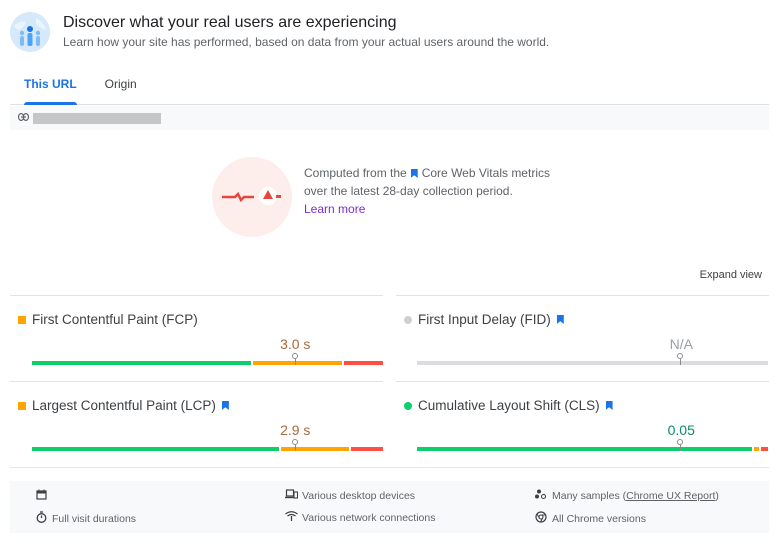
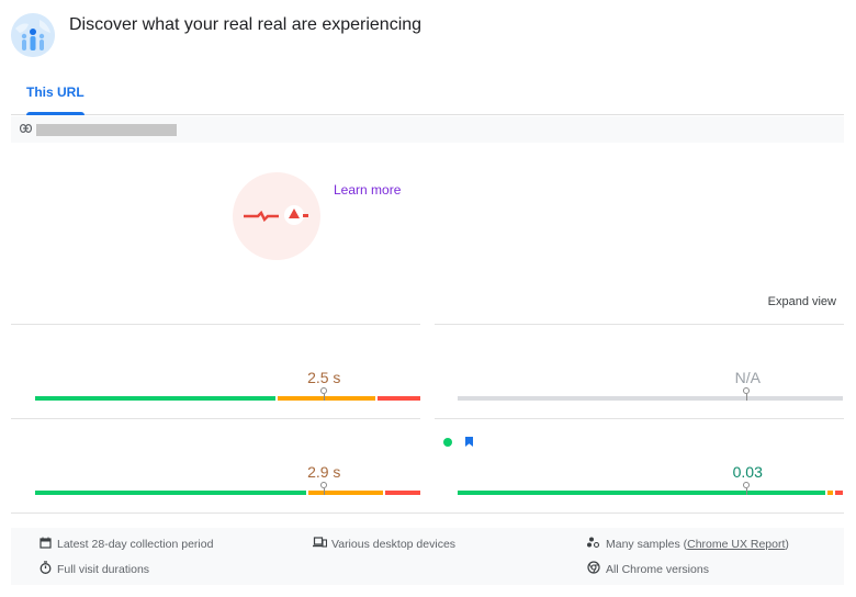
- Discover what your real users are experiencing
+ Discover what your real real are experiencing
- Learn how your site has performed, based on data from your actual users around the world.
  This URL
- Origin
- Computed from the Core Web Vitals metrics
- over the latest 28-day collection period.
  Learn more
  Expand view
- First Contentful Paint (FCP)
- 3.0 s
+ 2.5 s
- First Input Delay (FID)
  N/A
- Largest Contentful Paint (LCP)
  2.9 s
- Cumulative Layout Shift (CLS)
- 0.05
+ 0.03
+ Latest 28-day collection period
  Various desktop devices
  Many samples (
  Chrome UX Report
  )
  Full visit durations
- Various network connections
  All Chrome versions
